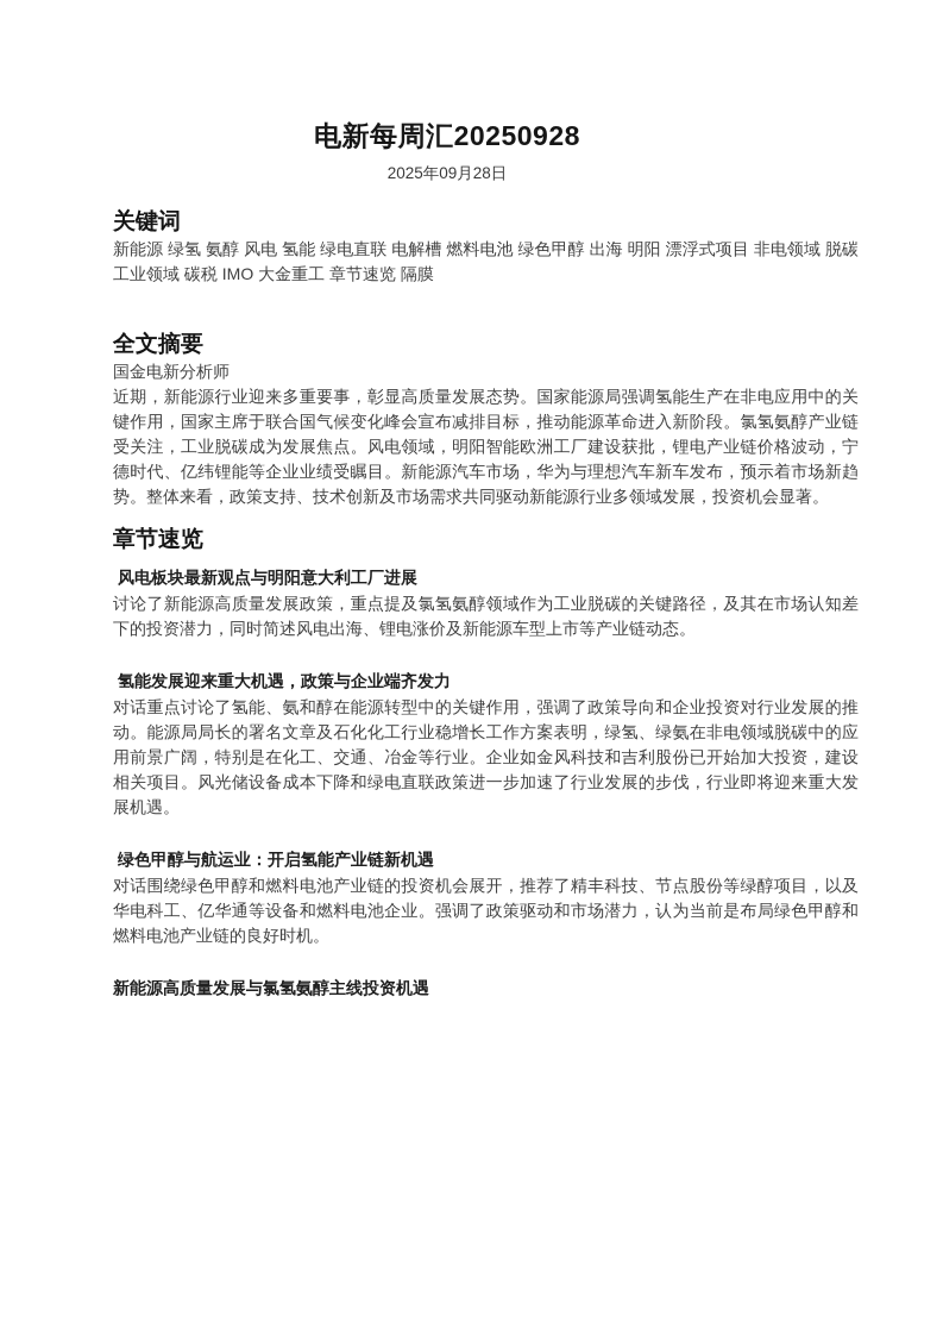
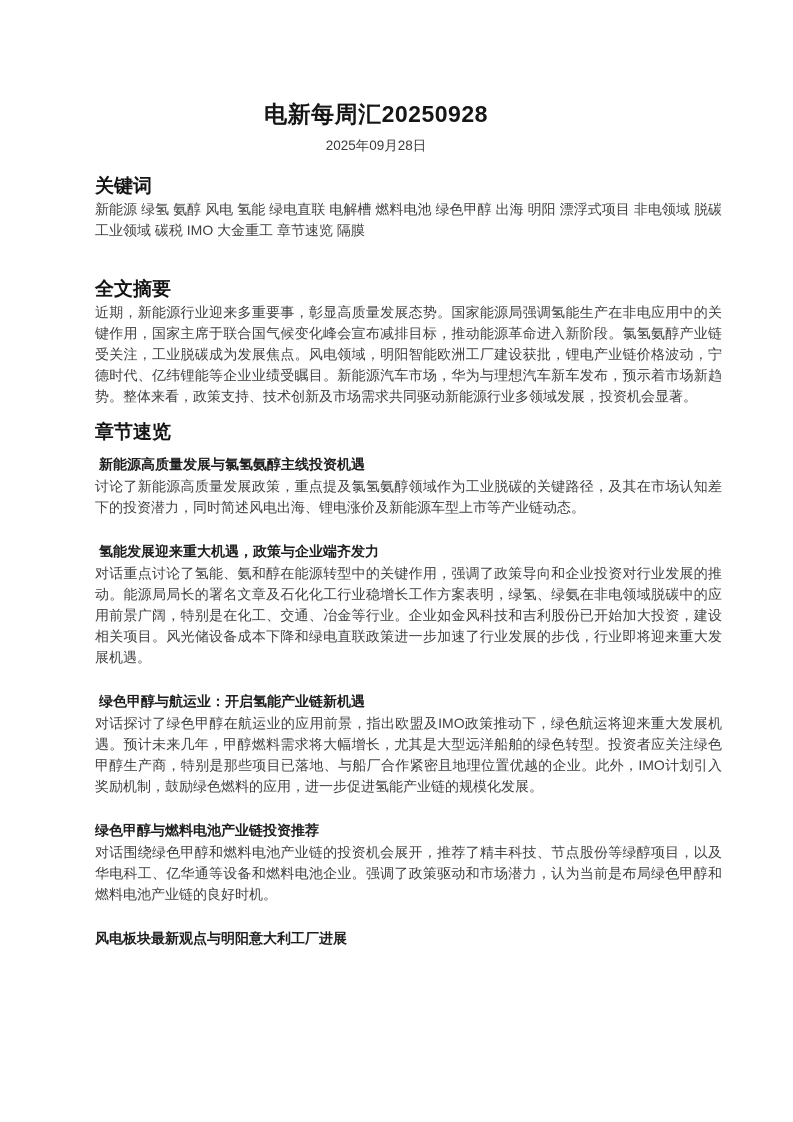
  电新每周汇20250928
  2025年09月28日
  关键词
  新能源 绿氢 氨醇 风电 氢能 绿电直联 电解槽 燃料电池 绿色甲醇 出海 明阳 漂浮式项目 非电领域 脱碳 工业领域 碳税 IMO 大金重工 章节速览 隔膜
  全文摘要
- 国金电新分析师
  近期，新能源行业迎来多重要事，彰显高质量发展态势。国家能源局强调氢能生产在非电应用中的关键作用，国家主席于联合国气候变化峰会宣布减排目标，推动能源革命进入新阶段。氯氢氨醇产业链受关注，工业脱碳成为发展焦点。风电领域，明阳智能欧洲工厂建设获批，锂电产业链价格波动，宁德时代、亿纬锂能等企业业绩受瞩目。新能源汽车市场，华为与理想汽车新车发布，预示着市场新趋势。整体来看，政策支持、技术创新及市场需求共同驱动新能源行业多领域发展，投资机会显著。
  章节速览
- 风电板块最新观点与明阳意大利工厂进展
+ 新能源高质量发展与氯氢氨醇主线投资机遇
  讨论了新能源高质量发展政策，重点提及氯氢氨醇领域作为工业脱碳的关键路径，及其在市场认知差下的投资潜力，同时简述风电出海、锂电涨价及新能源车型上市等产业链动态。
  氢能发展迎来重大机遇，政策与企业端齐发力
  对话重点讨论了氢能、氨和醇在能源转型中的关键作用，强调了政策导向和企业投资对行业发展的推动。能源局局长的署名文章及石化化工行业稳增长工作方案表明，绿氢、绿氨在非电领域脱碳中的应用前景广阔，特别是在化工、交通、冶金等行业。企业如金风科技和吉利股份已开始加大投资，建设相关项目。风光储设备成本下降和绿电直联政策进一步加速了行业发展的步伐，行业即将迎来重大发展机遇。
  绿色甲醇与航运业：开启氢能产业链新机遇
+ 对话探讨了绿色甲醇在航运业的应用前景，指出欧盟及IMO政策推动下，绿色航运将迎来重大发展机遇。预计未来几年，甲醇燃料需求将大幅增长，尤其是大型远洋船舶的绿色转型。投资者应关注绿色甲醇生产商，特别是那些项目已落地、与船厂合作紧密且地理位置优越的企业。此外，IMO计划引入奖励机制，鼓励绿色燃料的应用，进一步促进氢能产业链的规模化发展。
+ 绿色甲醇与燃料电池产业链投资推荐
  对话围绕绿色甲醇和燃料电池产业链的投资机会展开，推荐了精丰科技、节点股份等绿醇项目，以及华电科工、亿华通等设备和燃料电池企业。强调了政策驱动和市场潜力，认为当前是布局绿色甲醇和燃料电池产业链的良好时机。
- 新能源高质量发展与氯氢氨醇主线投资机遇
+ 风电板块最新观点与明阳意大利工厂进展
